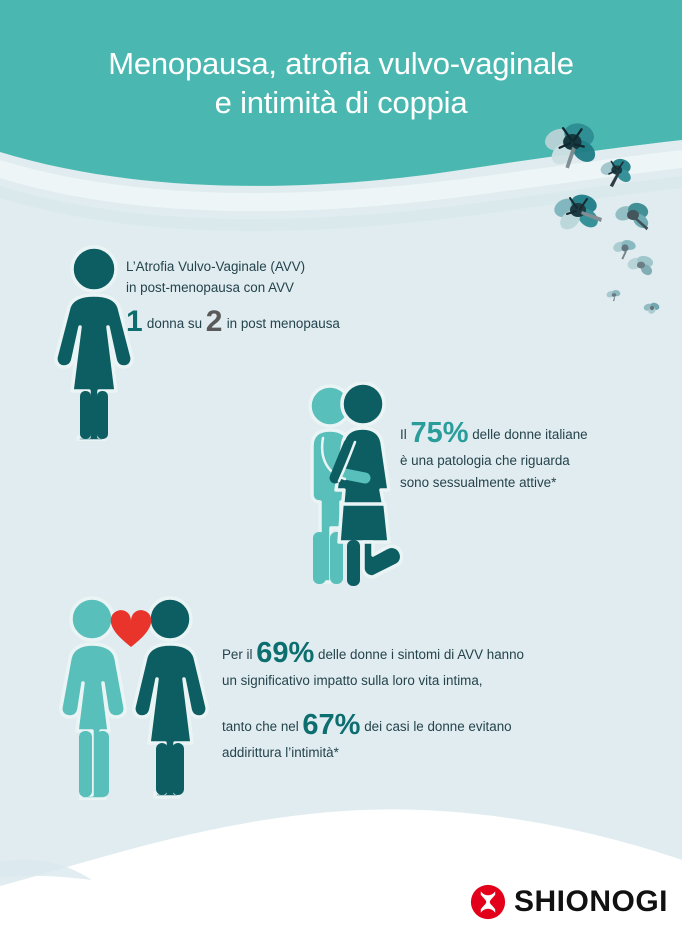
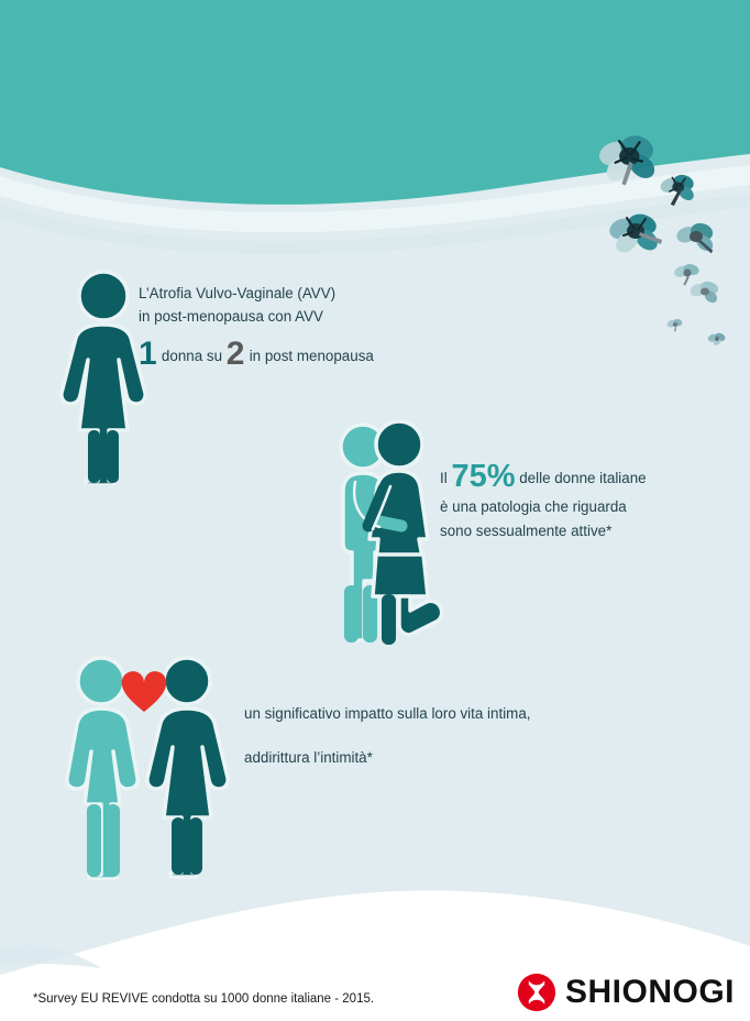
- Menopausa, atrofia vulvo-vaginale
- e intimità di coppia
  L’Atrofia Vulvo-Vaginale (AVV)
  in post-menopausa con AVV
  1 donna su 2 in post menopausa
  Il 75% delle donne italiane
  è una patologia che riguarda
  sono sessualmente attive*
- Per il 69% delle donne i sintomi di AVV hanno
  un significativo impatto sulla loro vita intima,
- tanto che nel 67% dei casi le donne evitano
  addirittura l’intimità*
+ *Survey EU REVIVE condotta su 1000 donne italiane - 2015.
  SHIONOGI
